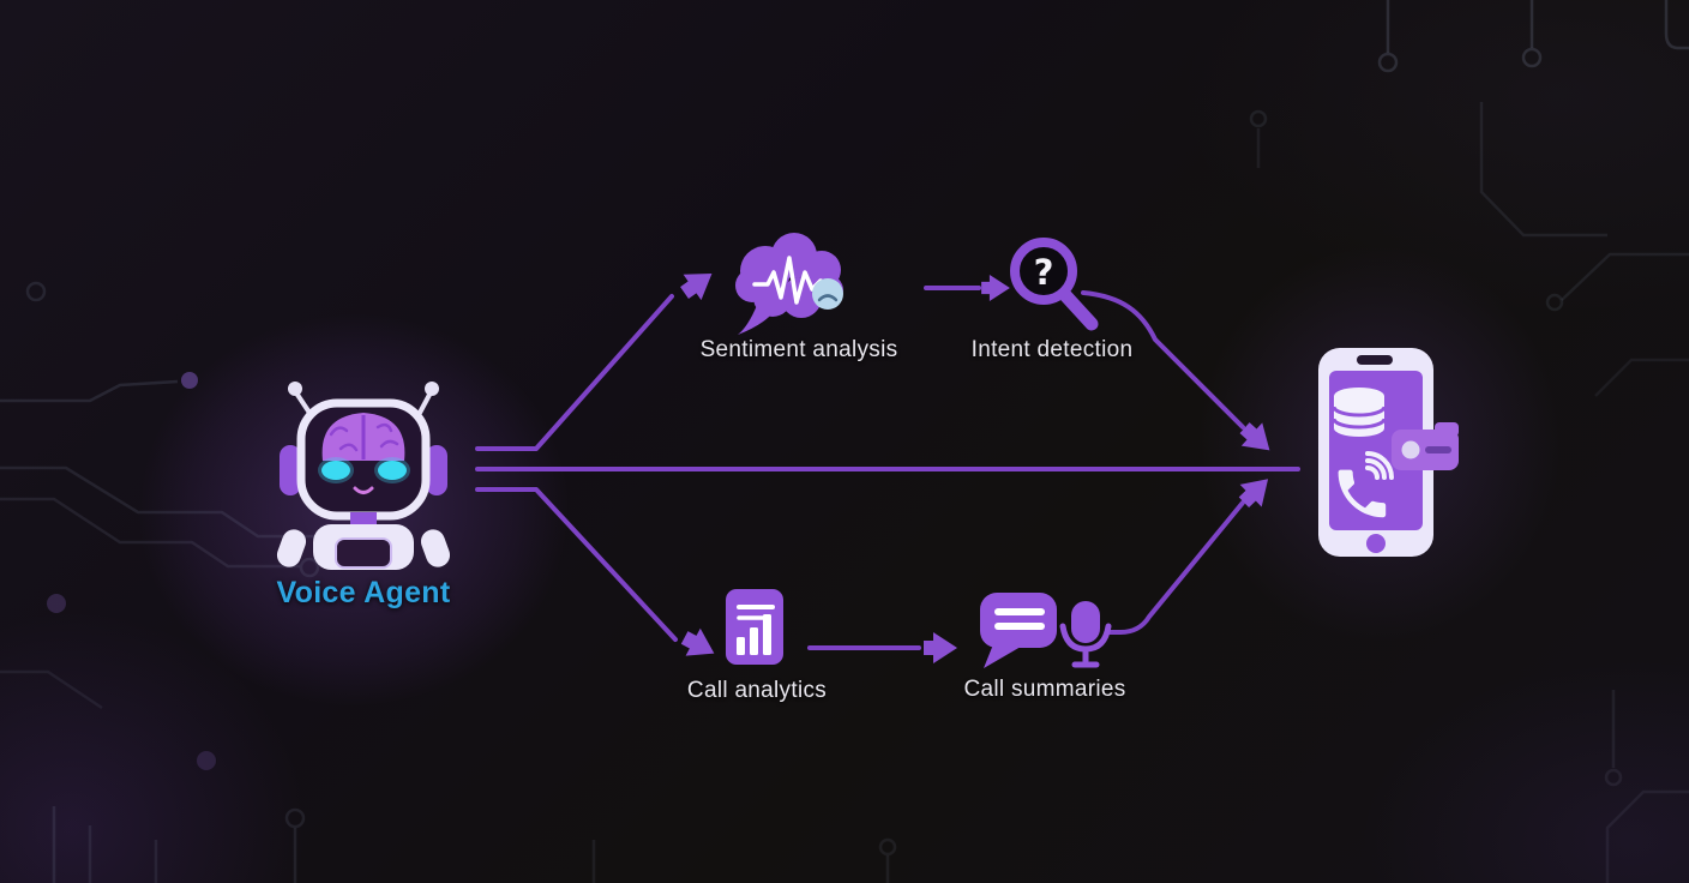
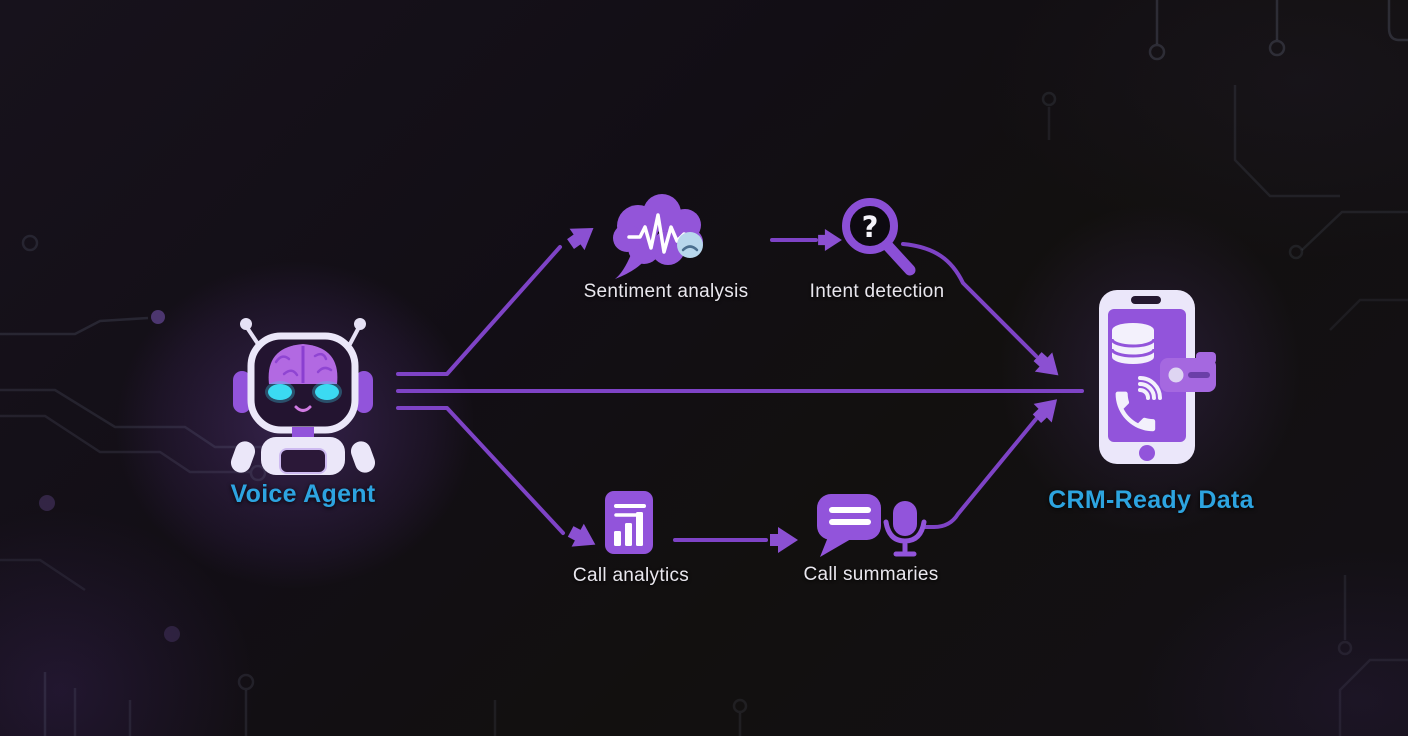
  ?
  Voice Agent
  Sentiment analysis
  Intent detection
  Call analytics
  Call summaries
+ CRM-Ready Data
